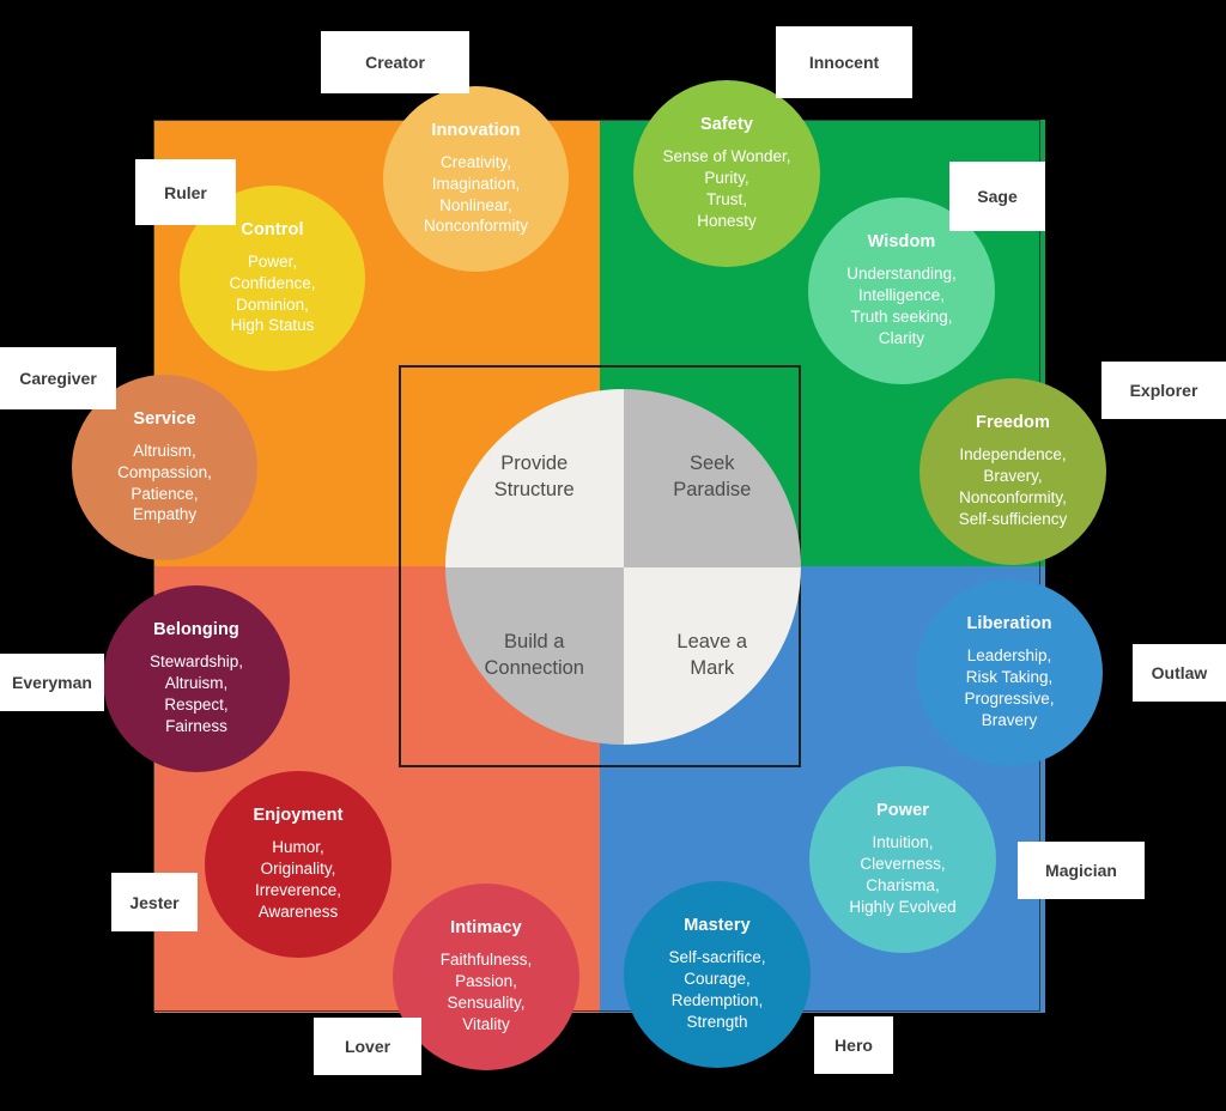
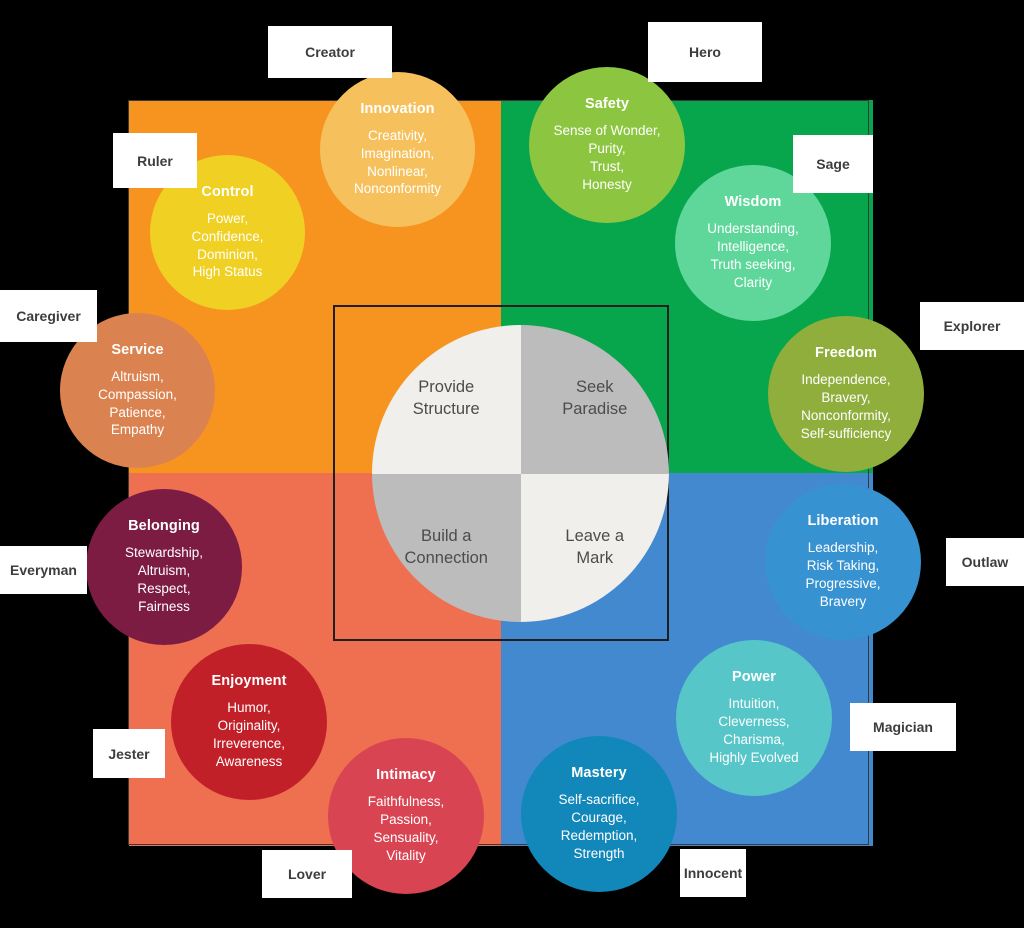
  Innovation
  Creativity,
  Imagination,
  Nonlinear,
  Nonconformity
  Control
  Power,
  Confidence,
  Dominion,
  High Status
  Service
  Altruism,
  Compassion,
  Patience,
  Empathy
  Belonging
  Stewardship,
  Altruism,
  Respect,
  Fairness
  Enjoyment
  Humor,
  Originality,
  Irreverence,
  Awareness
  Intimacy
  Faithfulness,
  Passion,
  Sensuality,
  Vitality
  Safety
  Sense of Wonder,
  Purity,
  Trust,
  Honesty
  Wisdom
  Understanding,
  Intelligence,
  Truth seeking,
  Clarity
  Freedom
  Independence,
  Bravery,
  Nonconformity,
  Self-sufficiency
  Liberation
  Leadership,
  Risk Taking,
  Progressive,
  Bravery
  Power
  Intuition,
  Cleverness,
  Charisma,
  Highly Evolved
  Mastery
  Self-sacrifice,
  Courage,
  Redemption,
  Strength
  Provide
  Structure
  Seek
  Paradise
  Build a
  Connection
  Leave a
  Mark
  Creator
- Innocent
+ Hero
  Ruler
  Sage
  Caregiver
  Explorer
  Everyman
  Outlaw
  Jester
  Magician
  Lover
- Hero
+ Innocent
